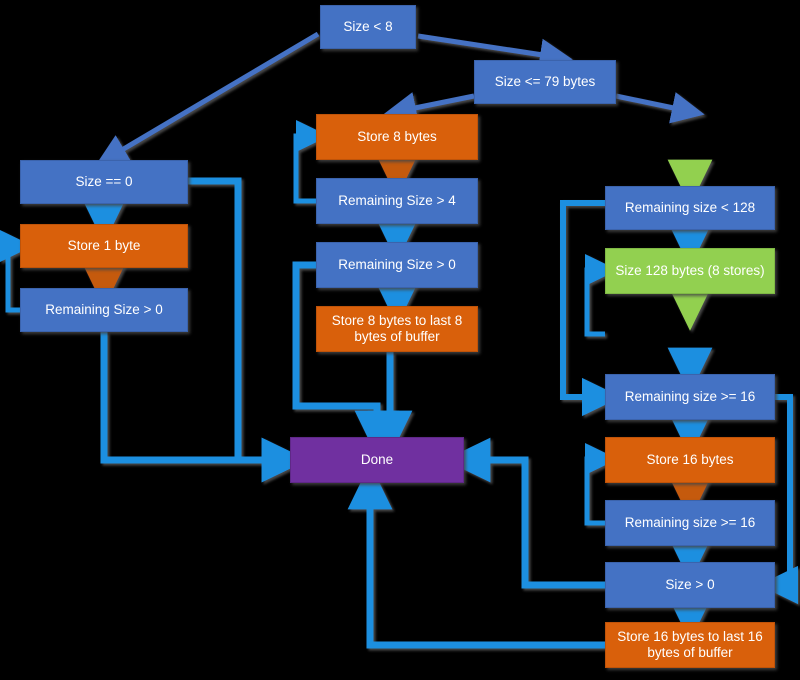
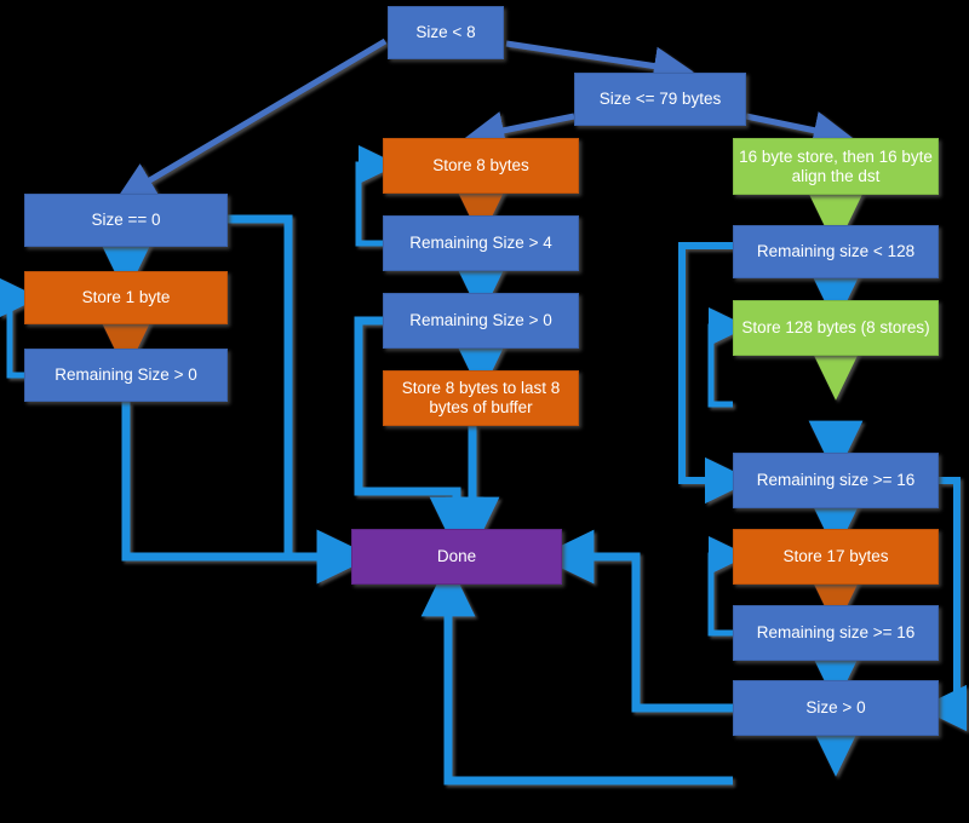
  Size < 8
  Size <= 79 bytes
  Size == 0
  Store 1 byte
  Remaining Size > 0
  Store 8 bytes
  Remaining Size > 4
  Remaining Size > 0
  Store 8 bytes to last 8 bytes of buffer
  Done
+ 16 byte store, then 16 byte align the dst
  Remaining size < 128
- Size 128 bytes (8 stores)
+ Store 128 bytes (8 stores)
  Remaining size >= 16
- Store 16 bytes
+ Store 17 bytes
  Remaining size >= 16
  Size > 0
- Store 16 bytes to last 16 bytes of buffer
